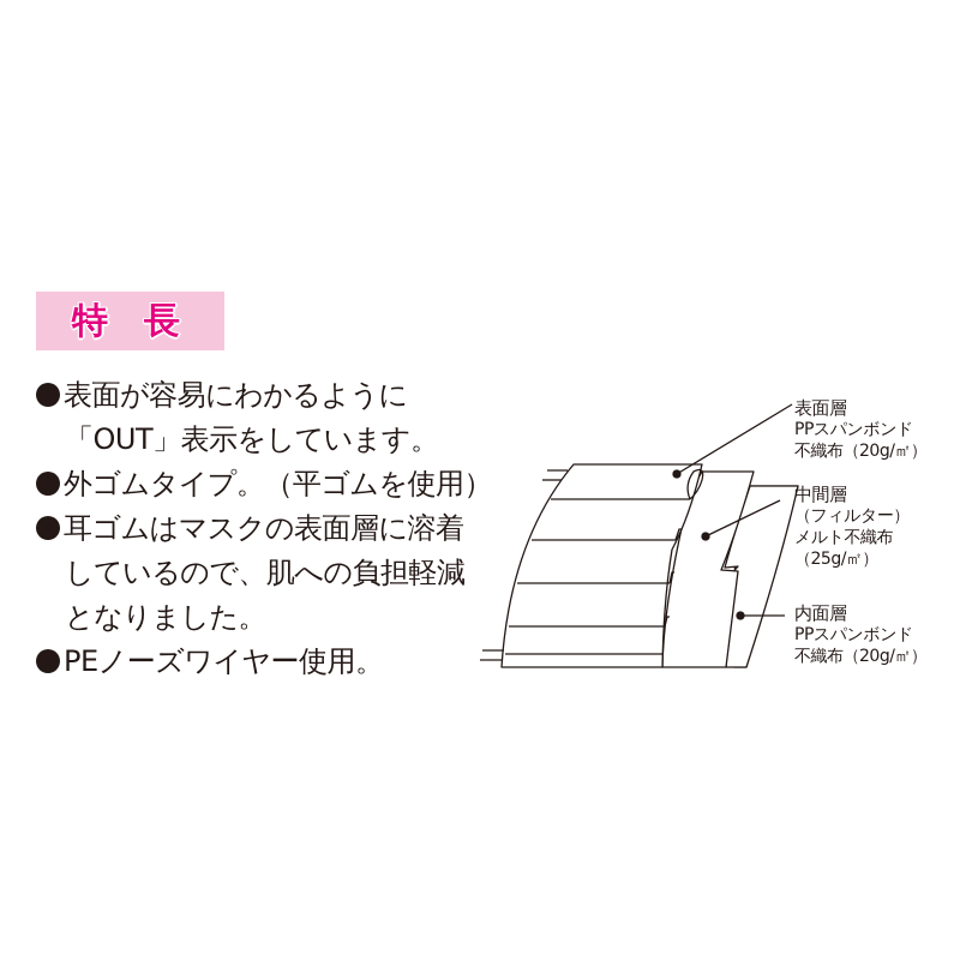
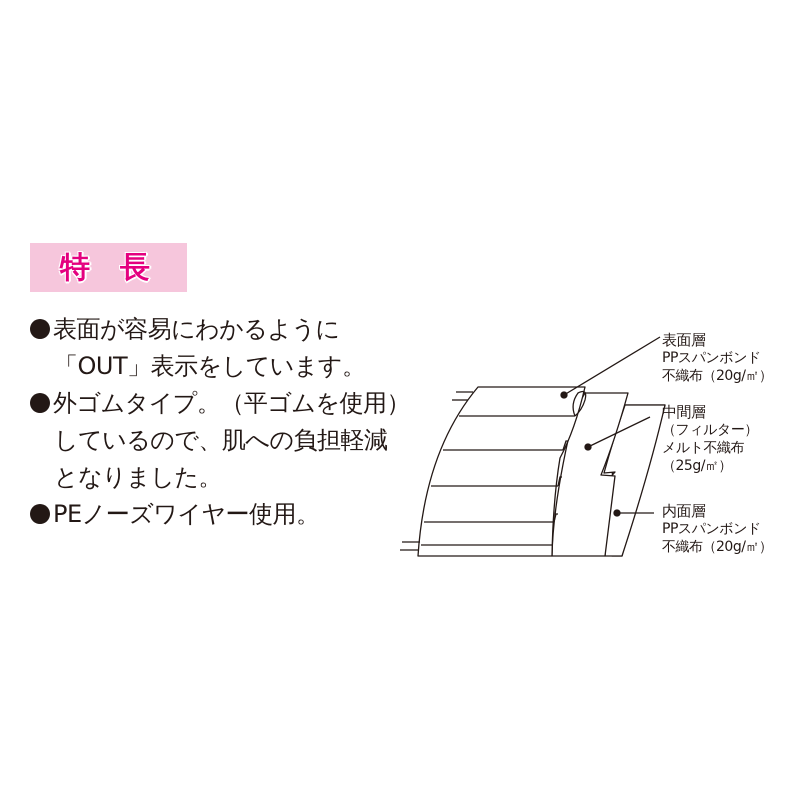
  特長
  表面が容易にわかるように
  「OUT」表示をしています。
  外ゴムタイプ。（平ゴムを使用）
- 耳ゴムはマスクの表面層に溶着
  しているので、肌への負担軽減
  となりました。
  PEノーズワイヤー使用。
  表面層
  PPスパンボンド
  不織布（20g/㎡）
  中間層
  （フィルター）
  メルト不織布
  （25g/㎡）
  内面層
  PPスパンボンド
  不織布（20g/㎡）
